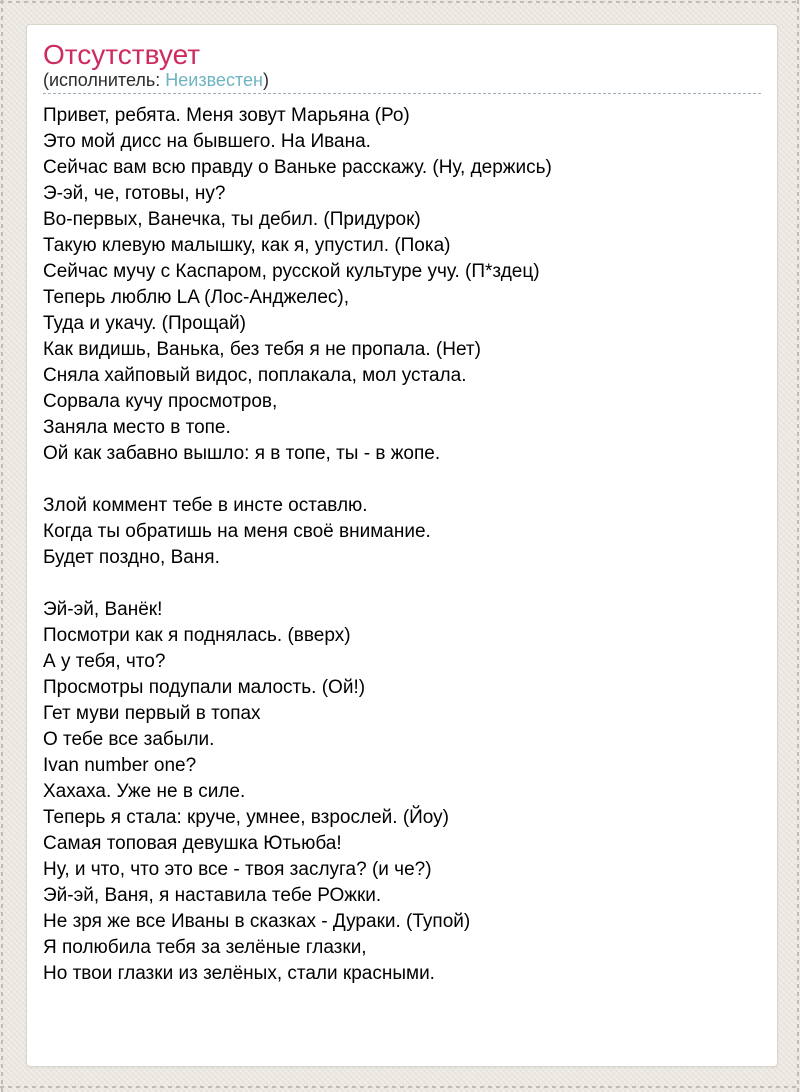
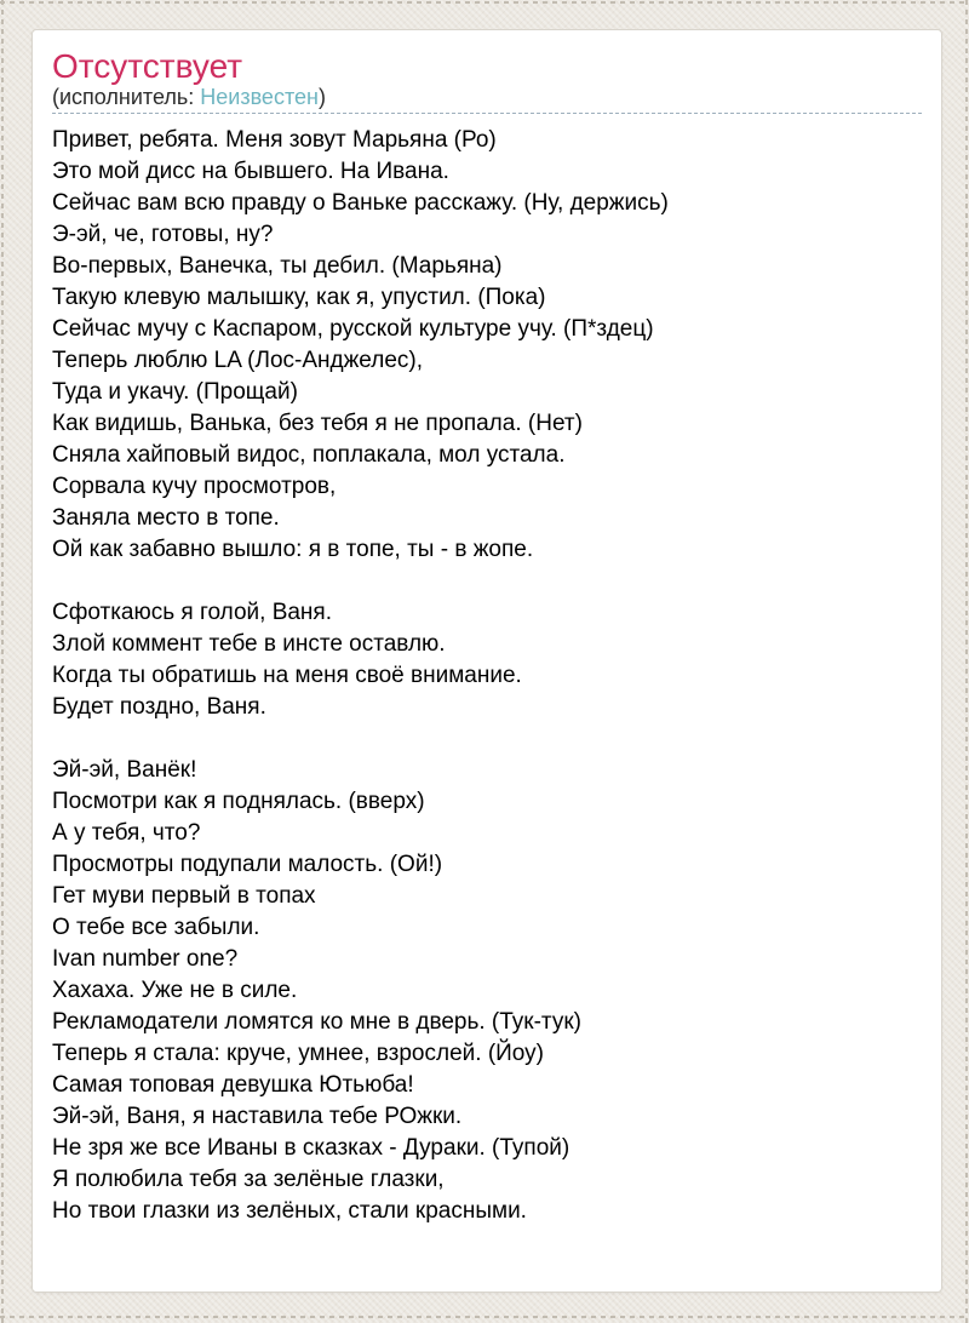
  Отсутствует
  (исполнитель: Неизвестен)
  Привет, ребята. Меня зовут Марьяна (Ро)
  Это мой дисс на бывшего. На Ивана.
  Сейчас вам всю правду о Ваньке расскажу. (Ну, держись)
  Э-эй, че, готовы, ну?
- Во-первых, Ванечка, ты дебил. (Придурок)
+ Во-первых, Ванечка, ты дебил. (Марьяна)
  Такую клевую малышку, как я, упустил. (Пока)
  Сейчас мучу с Каспаром, русской культуре учу. (П*здец)
  Теперь люблю LA (Лос-Анджелес),
  Туда и укачу. (Прощай)
  Как видишь, Ванька, без тебя я не пропала. (Нет)
  Сняла хайповый видос, поплакала, мол устала.
  Сорвала кучу просмотров,
  Заняла место в топе.
  Ой как забавно вышло: я в топе, ты - в жопе.
+ Сфоткаюсь я голой, Ваня.
  Злой коммент тебе в инсте оставлю.
  Когда ты обратишь на меня своё внимание.
  Будет поздно, Ваня.
  Эй-эй, Ванёк!
  Посмотри как я поднялась. (вверх)
  А у тебя, что?
  Просмотры подупали малость. (Ой!)
  Гет муви первый в топах
  О тебе все забыли.
  Ivan number one?
  Хахаха. Уже не в силе.
+ Рекламодатели ломятся ко мне в дверь. (Тук-тук)
  Теперь я стала: круче, умнее, взрослей. (Йоу)
  Самая топовая девушка Ютьюба!
- Ну, и что, что это все - твоя заслуга? (и че?)
  Эй-эй, Ваня, я наставила тебе РОжки.
  Не зря же все Иваны в сказках - Дураки. (Тупой)
  Я полюбила тебя за зелёные глазки,
  Но твои глазки из зелёных, стали красными.
